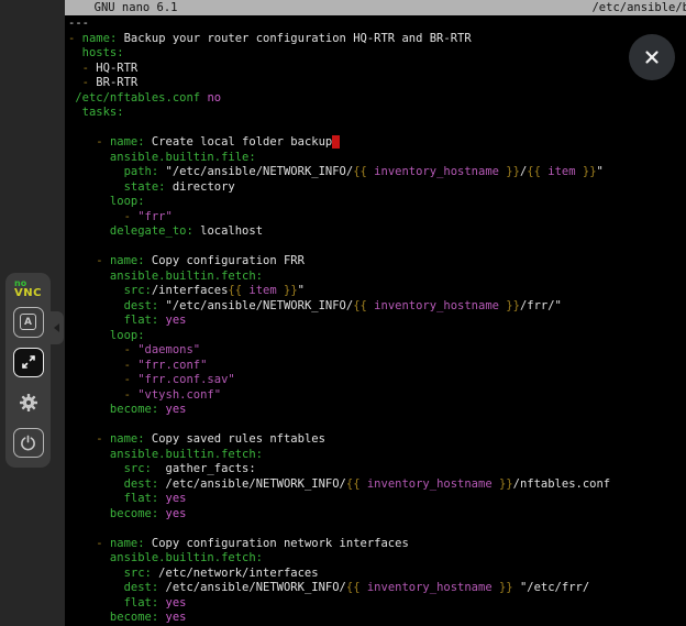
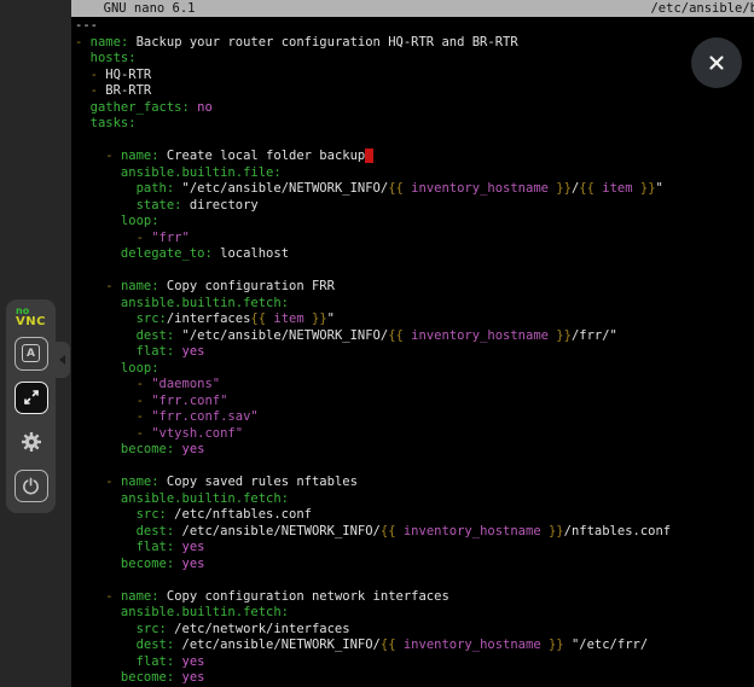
  GNU nano 6.1
  /etc/ansible/
  ---
  - name: Backup your router configuration HQ-RTR and BR-RTR
  hosts:
  - HQ-RTR
  - BR-RTR
- /etc/nftables.conf no
+ gather_facts: no
  tasks:
  - name: Create local folder backup
  ansible.builtin.file:
  path: "/etc/ansible/NETWORK_INFO/{{ inventory_hostname }}/{{ item }}"
  state: directory
  loop:
  - "frr"
  delegate_to: localhost
  - name: Copy configuration FRR
  ansible.builtin.fetch:
  src:/interfaces{{ item }}"
  dest: "/etc/ansible/NETWORK_INFO/{{ inventory_hostname }}/frr/"
  flat: yes
  loop:
  - "daemons"
  - "frr.conf"
  - "frr.conf.sav"
  - "vtysh.conf"
  become: yes
  - name: Copy saved rules nftables
  ansible.builtin.fetch:
- src: gather_facts:
+ src: /etc/nftables.conf
  dest: /etc/ansible/NETWORK_INFO/{{ inventory_hostname }}/nftables.conf
  flat: yes
  become: yes
  - name: Copy configuration network interfaces
  ansible.builtin.fetch:
  src: /etc/network/interfaces
  dest: /etc/ansible/NETWORK_INFO/{{ inventory_hostname }} "/etc/frr/
  flat: yes
  become: yes
  no
  VNC
  A
